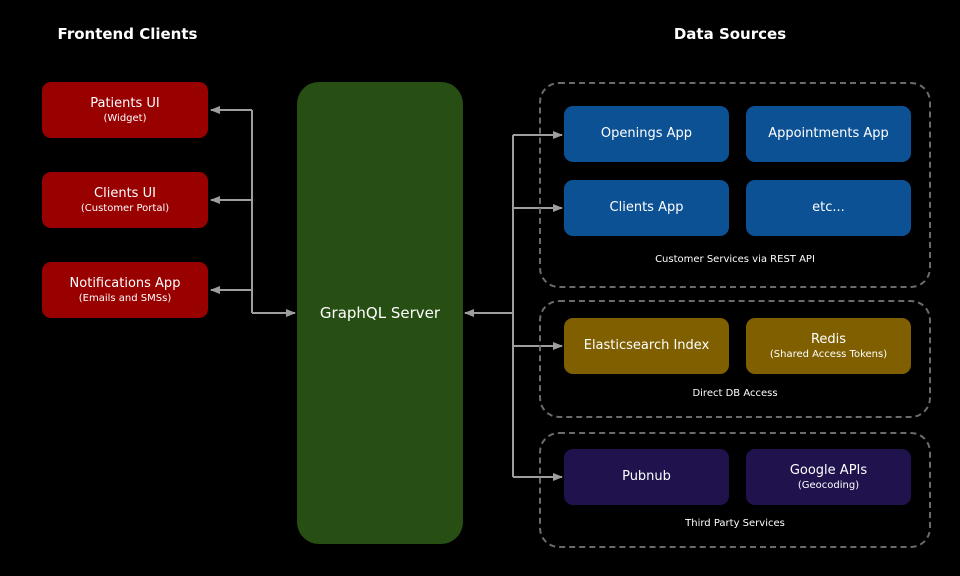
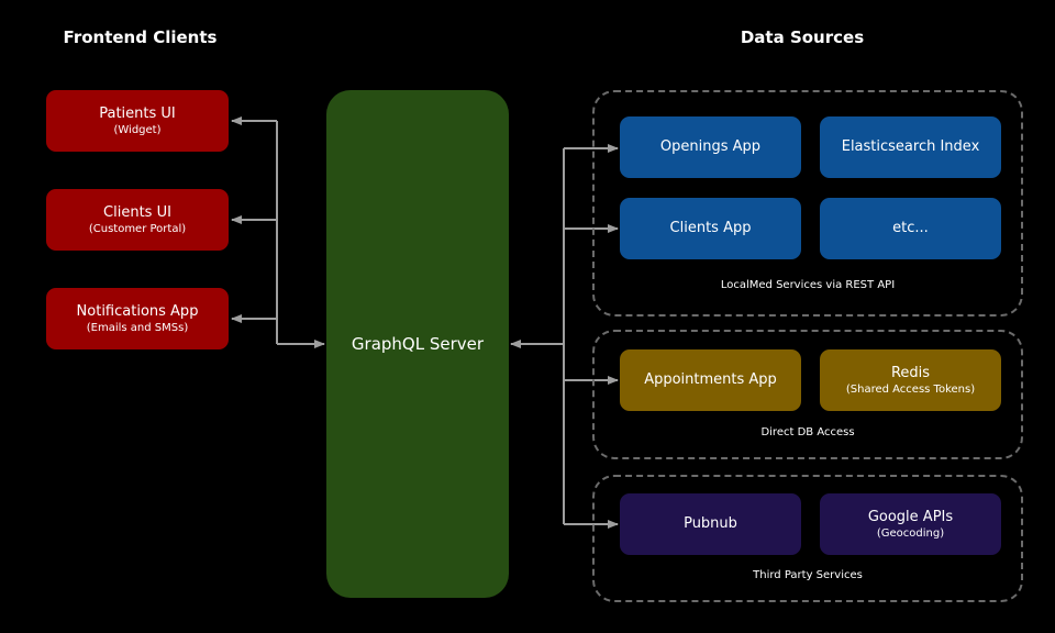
  Frontend Clients
  Data Sources
  Patients UI
  (Widget)
  Clients UI
  (Customer Portal)
  Notifications App
  (Emails and SMSs)
  GraphQL Server
  Openings App
- Appointments App
+ Elasticsearch Index
  Clients App
  etc...
- Customer Services via REST API
+ LocalMed Services via REST API
- Elasticsearch Index
+ Appointments App
  Redis
  (Shared Access Tokens)
  Direct DB Access
  Pubnub
  Google APIs
  (Geocoding)
  Third Party Services
